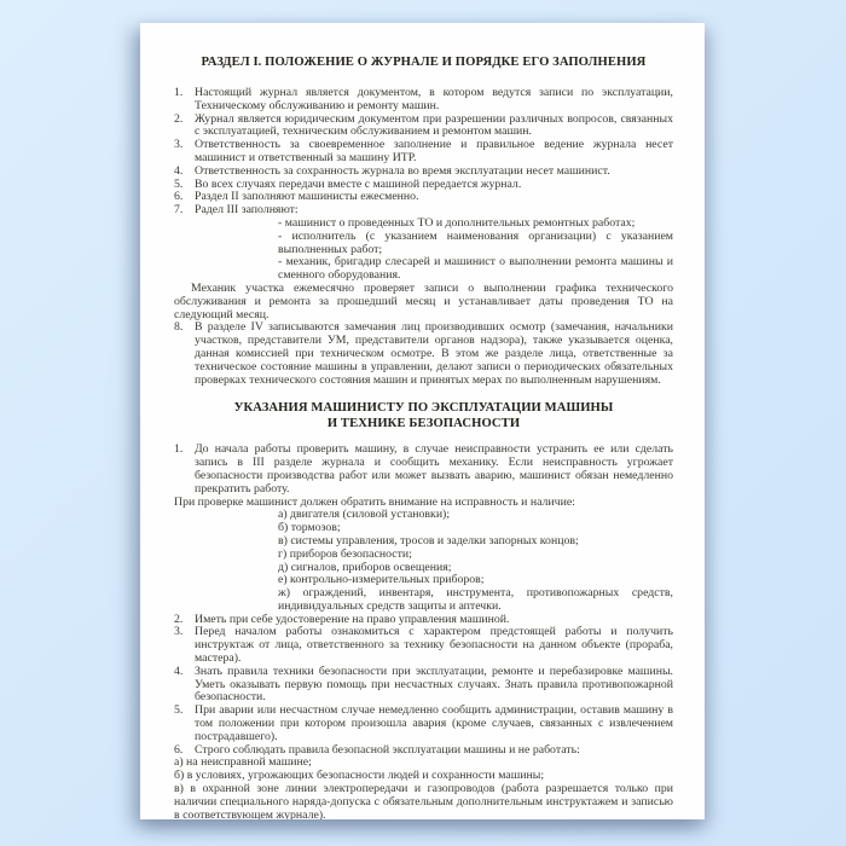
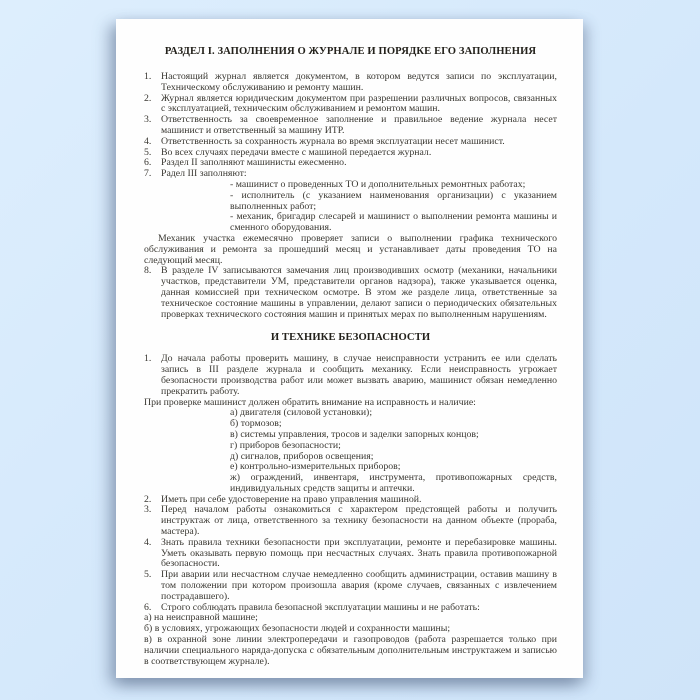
- РАЗДЕЛ I. ПОЛОЖЕНИЕ О ЖУРНАЛЕ И ПОРЯДКЕ ЕГО ЗАПОЛНЕНИЯ
+ РАЗДЕЛ I. ЗАПОЛНЕНИЯ О ЖУРНАЛЕ И ПОРЯДКЕ ЕГО ЗАПОЛНЕНИЯ
  1.
  Настоящий журнал является документом, в котором ведутся записи по эксплуатации, Техническому обслуживанию и ремонту машин.
  2.
  Журнал является юридическим документом при разрешении различных вопросов, связанных с эксплуатацией, техническим обслуживанием и ремонтом машин.
  3.
  Ответственность за своевременное заполнение и правильное ведение журнала несет машинист и ответственный за машину ИТР.
  4.
  Ответственность за сохранность журнала во время эксплуатации несет машинист.
  5.
  Во всех случаях передачи вместе с машиной передается журнал.
  6.
  Раздел II заполняют машинисты ежесменно.
  7.
  Радел III заполняют:
  - машинист о проведенных ТО и дополнительных ремонтных работах;
  - исполнитель (с указанием наименования организации) с указанием выполненных работ;
  - механик, бригадир слесарей и машинист о выполнении ремонта машины и сменного оборудования.
  Механик участка ежемесячно проверяет записи о выполнении графика технического обслуживания и ремонта за прошедший месяц и устанавливает даты проведения ТО на следующий месяц.
  8.
- В разделе IV записываются замечания лиц производивших осмотр (замечания, начальники участков, представители УМ, представители органов надзора), также указывается оценка, данная комиссией при техническом осмотре. В этом же разделе лица, ответственные за техническое состояние машины в управлении, делают записи о периодических обязательных проверках технического состояния машин и принятых мерах по выполненным нарушениям.
+ В разделе IV записываются замечания лиц производивших осмотр (механики, начальники участков, представители УМ, представители органов надзора), также указывается оценка, данная комиссией при техническом осмотре. В этом же разделе лица, ответственные за техническое состояние машины в управлении, делают записи о периодических обязательных проверках технического состояния машин и принятых мерах по выполненным нарушениям.
- УКАЗАНИЯ МАШИНИСТУ ПО ЭКСПЛУАТАЦИИ МАШИНЫ
  И ТЕХНИКЕ БЕЗОПАСНОСТИ
  1.
  До начала работы проверить машину, в случае неисправности устранить ее или сделать запись в III разделе журнала и сообщить механику. Если неисправность угрожает безопасности производства работ или может вызвать аварию, машинист обязан немедленно прекратить работу.
  При проверке машинист должен обратить внимание на исправность и наличие:
  а) двигателя (силовой установки);
  б) тормозов;
  в) системы управления, тросов и заделки запорных концов;
  г) приборов безопасности;
  д) сигналов, приборов освещения;
  е) контрольно-измерительных приборов;
  ж) ограждений, инвентаря, инструмента, противопожарных средств, индивидуальных средств защиты и аптечки.
  2.
  Иметь при себе удостоверение на право управления машиной.
  3.
  Перед началом работы ознакомиться с характером предстоящей работы и получить инструктаж от лица, ответственного за технику безопасности на данном объекте (прораба, мастера).
  4.
  Знать правила техники безопасности при эксплуатации, ремонте и перебазировке машины. Уметь оказывать первую помощь при несчастных случаях. Знать правила противопожарной безопасности.
  5.
  При аварии или несчастном случае немедленно сообщить администрации, оставив машину в том положении при котором произошла авария (кроме случаев, связанных с извлечением пострадавшего).
  6.
  Строго соблюдать правила безопасной эксплуатации машины и не работать:
  а) на неисправной машине;
  б) в условиях, угрожающих безопасности людей и сохранности машины;
  в) в охранной зоне линии электропередачи и газопроводов (работа разрешается только при наличии специального наряда-допуска с обязательным дополнительным инструктажем и записью в соответствующем журнале).
